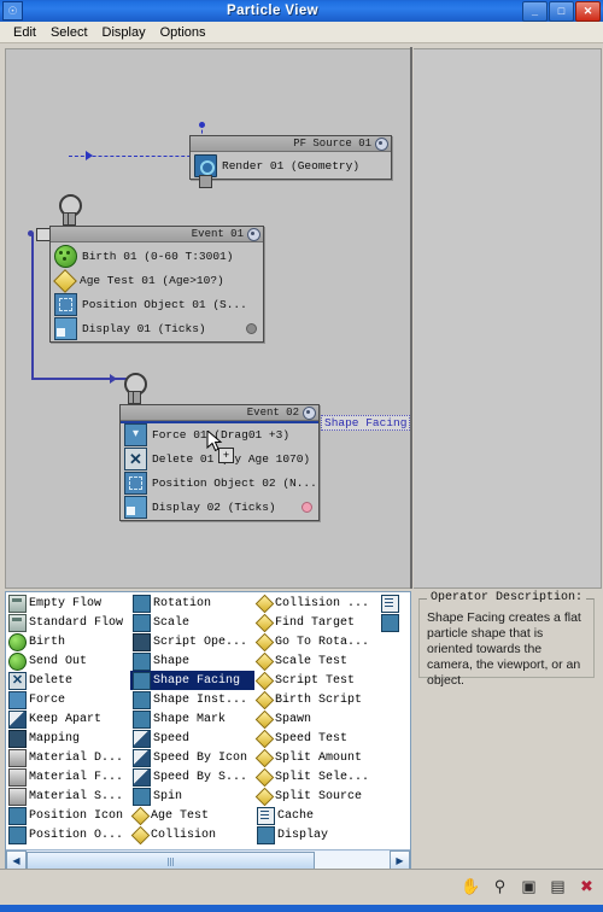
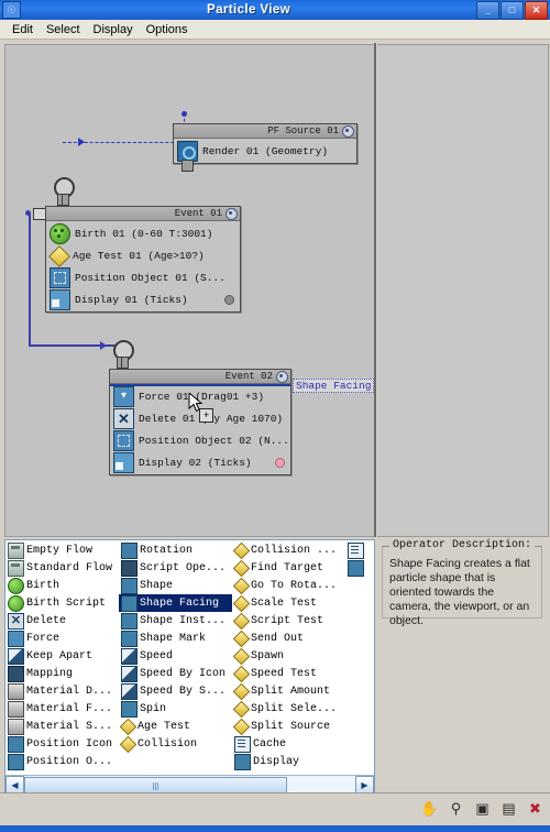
  ☉
  Particle View
  _
  □
  ✕
  Edit
  Select
  Display
  Options
  PF Source 01
  Render 01 (Geometry)
  Event 01
  Birth 01 (0-60 T:3001)
  Age Test 01 (Age>10?)
  Position Object 01 (S...
  Display 01 (Ticks)
  Event 02
  ▾
  Force 01 (Drag01 +3)
  ✕
  Delete 01y Age 1070)
  Position Object 02 (N...
  Display 02 (Ticks)
  +
  Shape Facing
  Empty Flow
  Standard Flow
  Birth
- Send Out
+ Birth Script
  ✕
  Delete
  Force
  Keep Apart
  Mapping
  Material D...
  Material F...
  Material S...
  Position Icon
  Position O...
  Rotation
- Scale
  Script Ope...
  Shape
  Shape Facing
  Shape Inst...
  Shape Mark
  Speed
  Speed By Icon
  Speed By S...
  Spin
  Age Test
  Collision
  Collision ...
  Find Target
  Go To Rota...
  Scale Test
  Script Test
- Birth Script
+ Send Out
  Spawn
  Speed Test
  Split Amount
  Split Sele...
  Split Source
  Cache
  Display
  ◀
  ▶
  Operator Description:
  Shape Facing creates a flat particle shape that is oriented towards the camera, the viewport, or an object.
  ✋
  ⚲
  ▣
  ▤
  ✖
